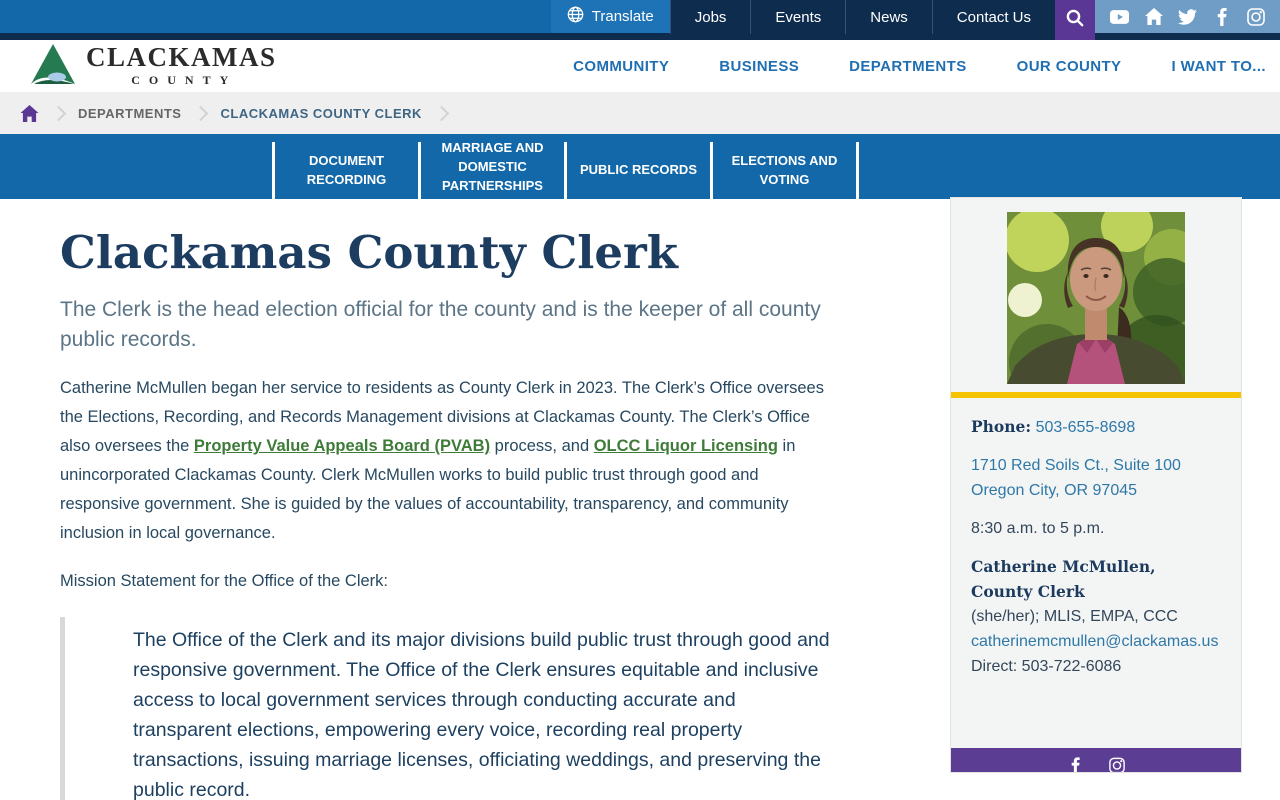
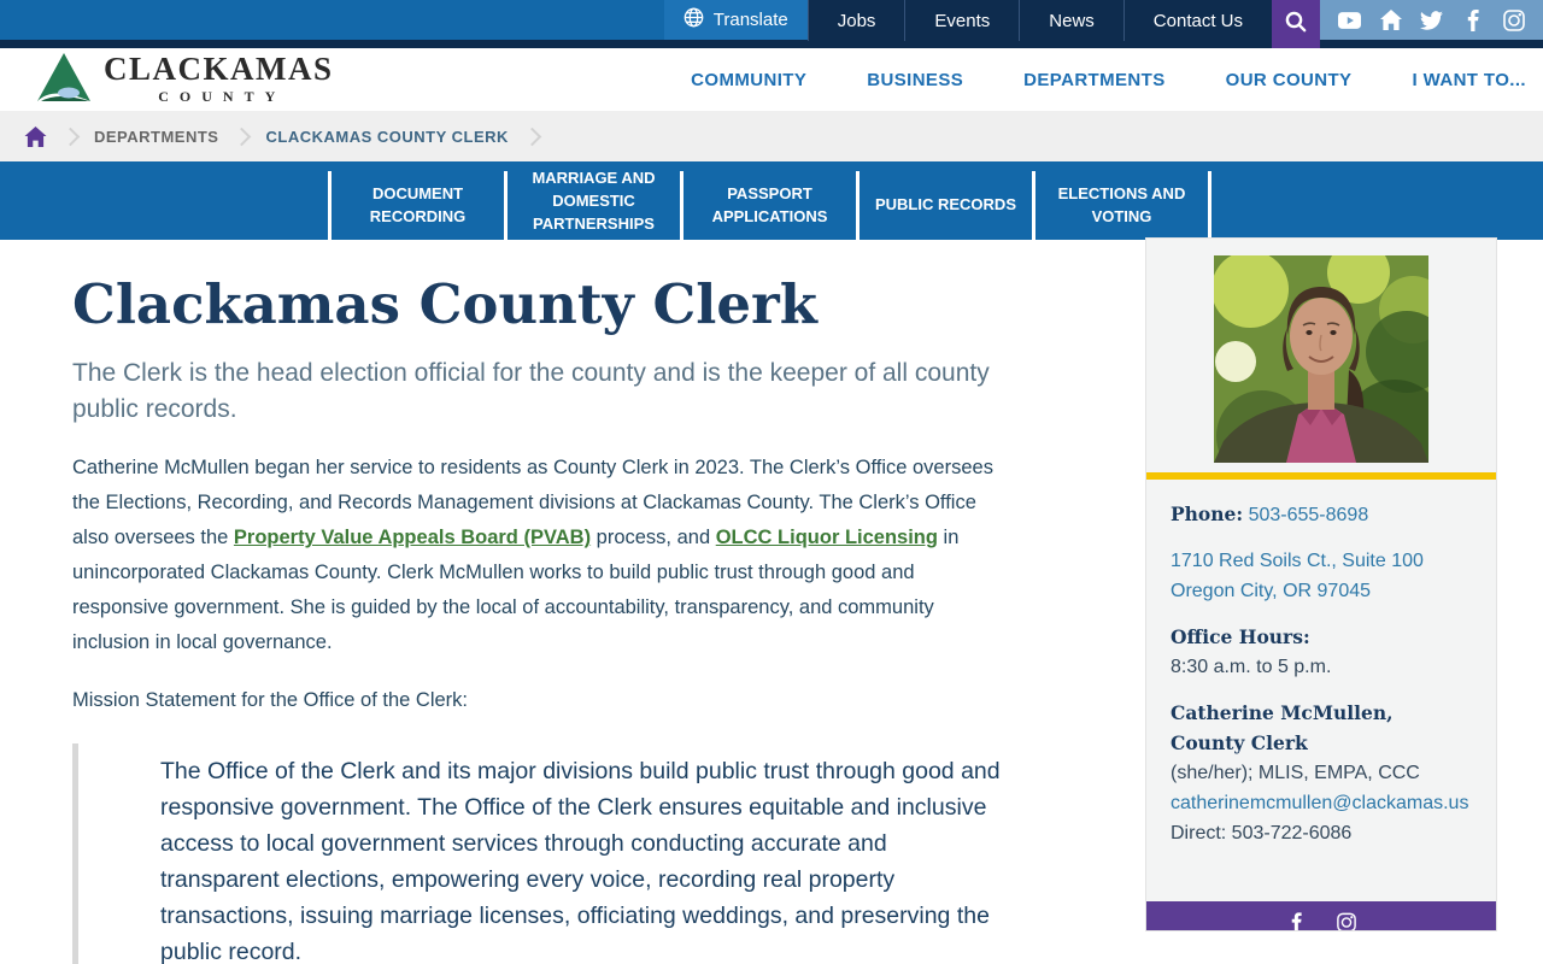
  Translate
  Jobs
  Events
  News
  Contact Us
  CLACKAMAS
  COUNTY
  COMMUNITY
  BUSINESS
  DEPARTMENTS
  OUR COUNTY
  I WANT TO...
  DEPARTMENTS
  CLACKAMAS COUNTY CLERK
  DOCUMENT RECORDING
  MARRIAGE AND DOMESTIC PARTNERSHIPS
+ PASSPORT APPLICATIONS
  PUBLIC RECORDS
  ELECTIONS AND VOTING
  Clackamas County Clerk
  The Clerk is the head election official for the county and is the keeper of all county public records.
- Catherine McMullen began her service to residents as County Clerk in 2023. The Clerk’s Office oversees the Elections, Recording, and Records Management divisions at Clackamas County. The Clerk’s Office also oversees the Property Value Appeals Board (PVAB) process, and OLCC Liquor Licensing in unincorporated Clackamas County. Clerk McMullen works to build public trust through good and responsive government. She is guided by the values of accountability, transparency, and community inclusion in local governance.
+ Catherine McMullen began her service to residents as County Clerk in 2023. The Clerk’s Office oversees the Elections, Recording, and Records Management divisions at Clackamas County. The Clerk’s Office also oversees the Property Value Appeals Board (PVAB) process, and OLCC Liquor Licensing in unincorporated Clackamas County. Clerk McMullen works to build public trust through good and responsive government. She is guided by the local of accountability, transparency, and community inclusion in local governance.
  Mission Statement for the Office of the Clerk:
  The Office of the Clerk and its major divisions build public trust through good and responsive government. The Office of the Clerk ensures equitable and inclusive access to local government services through conducting accurate and transparent elections, empowering every voice, recording real property transactions, issuing marriage licenses, officiating weddings, and preserving the public record.
  Phone: 503-655-8698
  1710 Red Soils Ct., Suite 100
  Oregon City, OR 97045
+ Office Hours:
  8:30 a.m. to 5 p.m.
  Catherine McMullen, County Clerk
  (she/her); MLIS, EMPA, CCC
  catherinemcmullen@clackamas.us
  Direct: 503-722-6086
